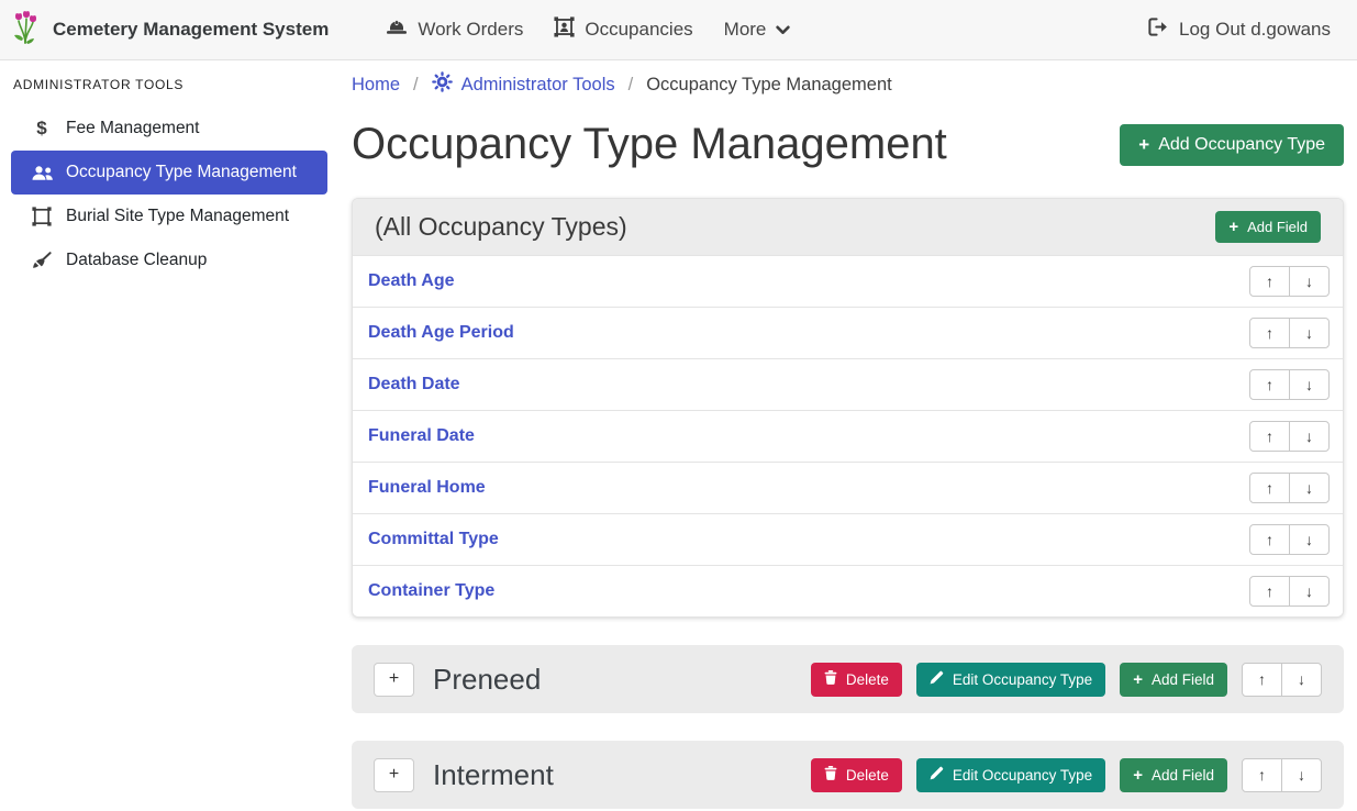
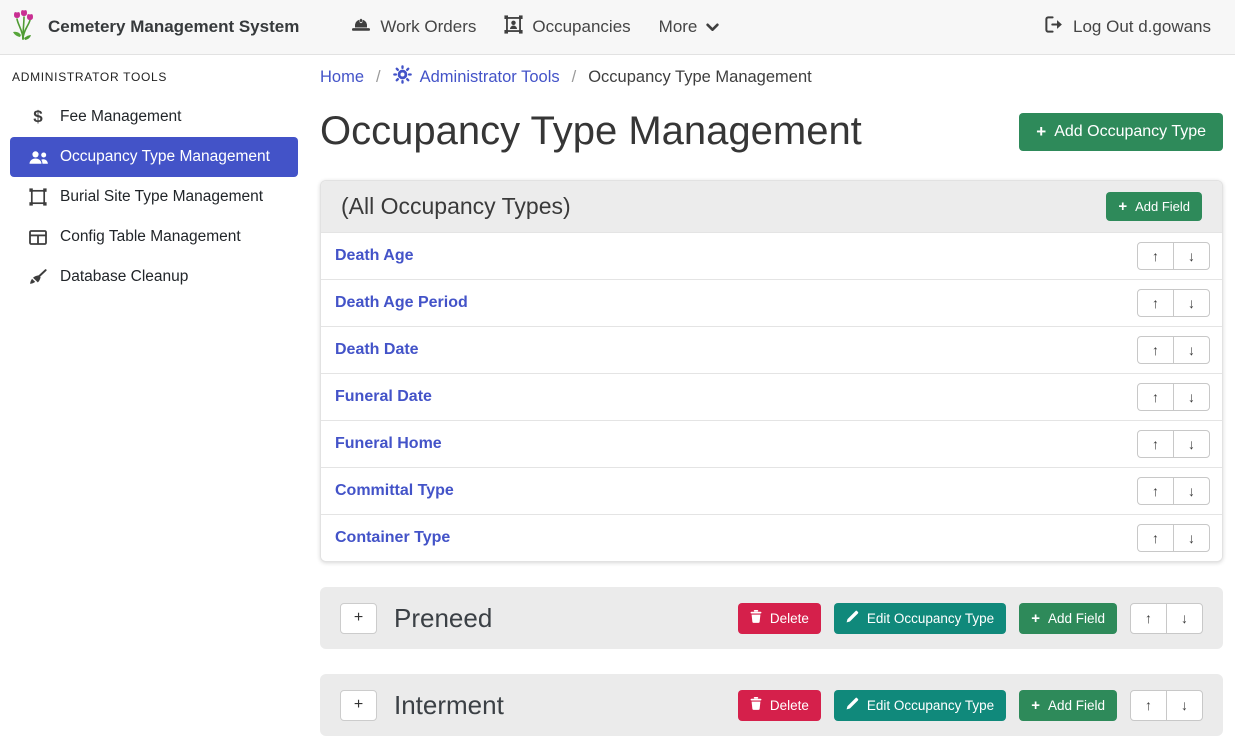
  Cemetery Management System
  Work Orders
  Occupancies
  More
  Log Out d.gowans
  ADMINISTRATOR TOOLS
  $
  Fee Management
  Occupancy Type Management
  Burial Site Type Management
+ Config Table Management
  Database Cleanup
  Home
  /
  Administrator Tools
  /
  Occupancy Type Management
  Occupancy Type Management
  +
  Add Occupancy Type
  (All Occupancy Types)
  +
  Add Field
  Death Age
  ↑
  ↓
  Death Age Period
  ↑
  ↓
  Death Date
  ↑
  ↓
  Funeral Date
  ↑
  ↓
  Funeral Home
  ↑
  ↓
  Committal Type
  ↑
  ↓
  Container Type
  ↑
  ↓
  +
  Preneed
  Delete
  Edit Occupancy Type
  +
  Add Field
  ↑
  ↓
  +
  Interment
  Delete
  Edit Occupancy Type
  +
  Add Field
  ↑
  ↓
